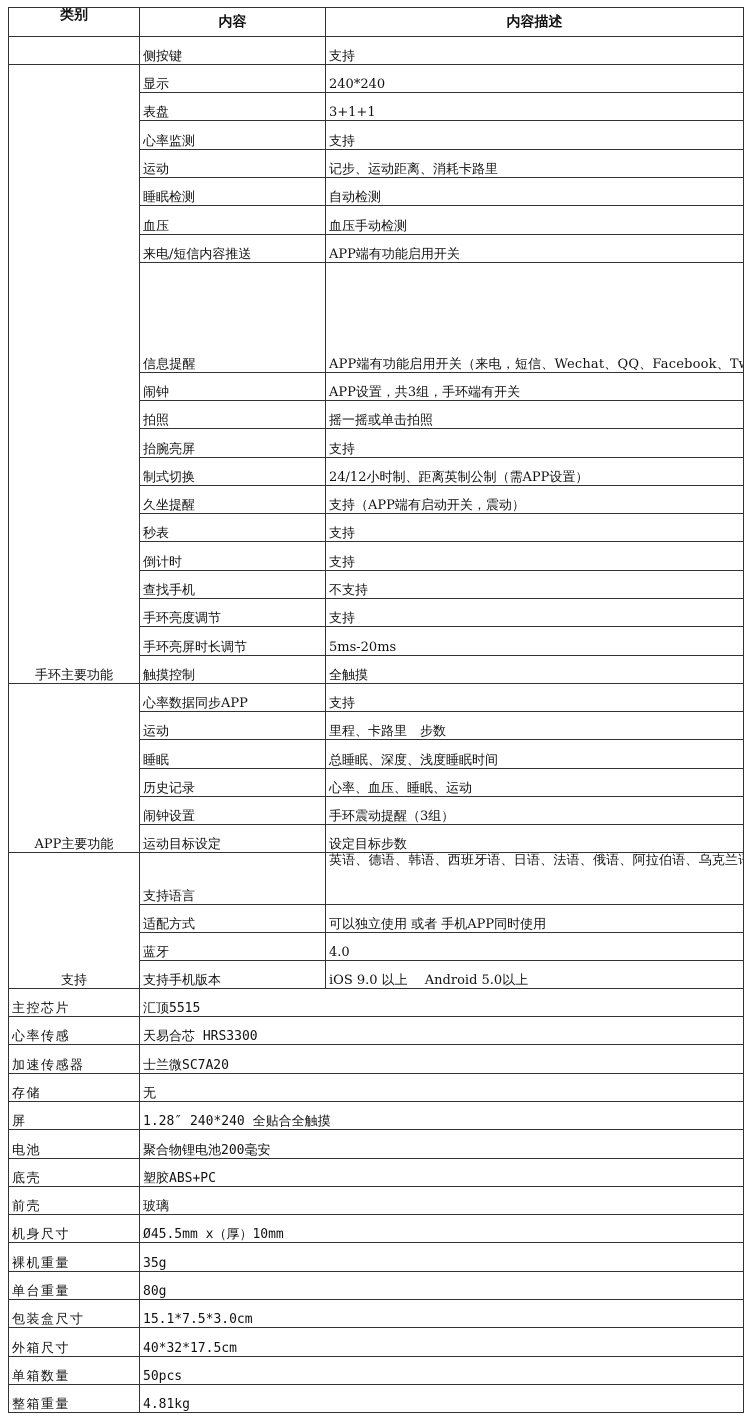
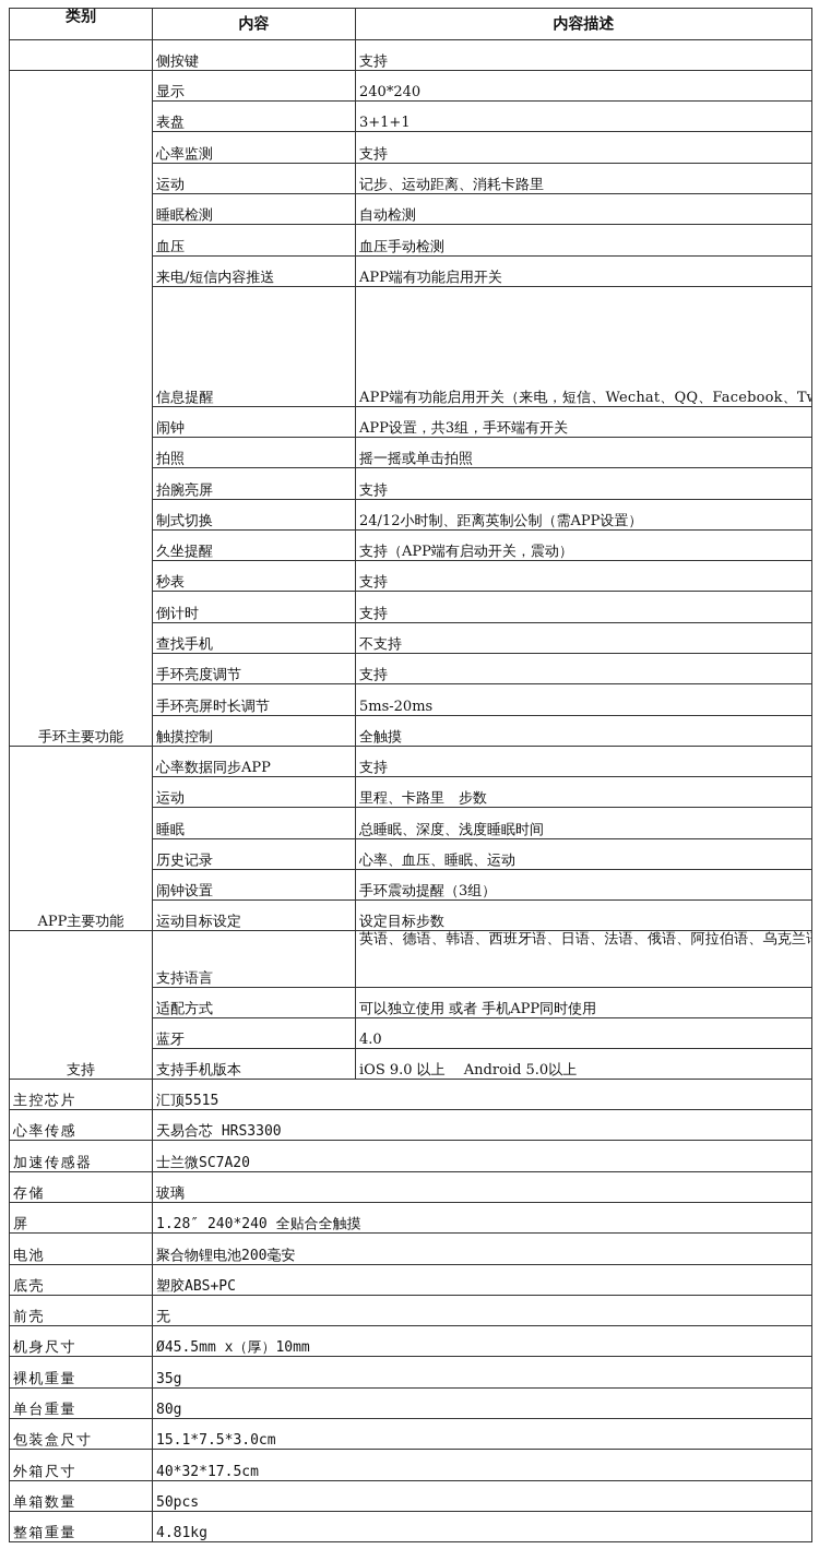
  类别	内容	内容描述
  	侧按键	支持
  手环主要功能	显示	240*240
  表盘	3+1+1
  心率监测	支持
  运动	记步、运动距离、消耗卡路里
  睡眠检测	自动检测
  血压	血压手动检测
  来电/短信内容推送	APP端有功能启用开关
  闹钟	APP设置，共3组，手环端有开关
  拍照	摇一摇或单击拍照
  抬腕亮屏	支持
  制式切换	24/12小时制、距离英制公制（需APP设置）
  久坐提醒	支持（APP端有启动开关，震动）
  秒表	支持
  倒计时	支持
  查找手机	不支持
  手环亮度调节	支持
  手环亮屏时长调节	5ms-20ms
  触摸控制	全触摸
  APP主要功能	心率数据同步APP	支持
  运动	里程、卡路里 步数
  睡眠	总睡眠、深度、浅度睡眠时间
  历史记录	心率、血压、睡眠、运动
  闹钟设置	手环震动提醒（3组）
  运动目标设定	设定目标步数
  支持	支持语言	英语、德语、韩语、西班牙语、日语、法语、俄语、阿拉伯语、乌克兰
  适配方式	可以独立使用 或者 手机APP同时使用
  蓝牙	4.0
  支持手机版本	iOS 9.0 以上 Android 5.0以上
  主控芯片	汇顶5515
  心率传感	天易合芯 HRS3300
  加速传感器	士兰微SC7A20
- 存储	无
+ 存储	玻璃
  屏	1.28″ 240*240 全贴合全触摸
  电池	聚合物锂电池200毫安
  底壳	塑胶ABS+PC
- 前壳	玻璃
+ 前壳	无
  机身尺寸	Ø45.5mm x（厚）10mm
  裸机重量	35g
  单台重量	80g
  包装盒尺寸	15.1*7.5*3.0cm
  外箱尺寸	40*32*17.5cm
  单箱数量	50pcs
  整箱重量	4.81kg
